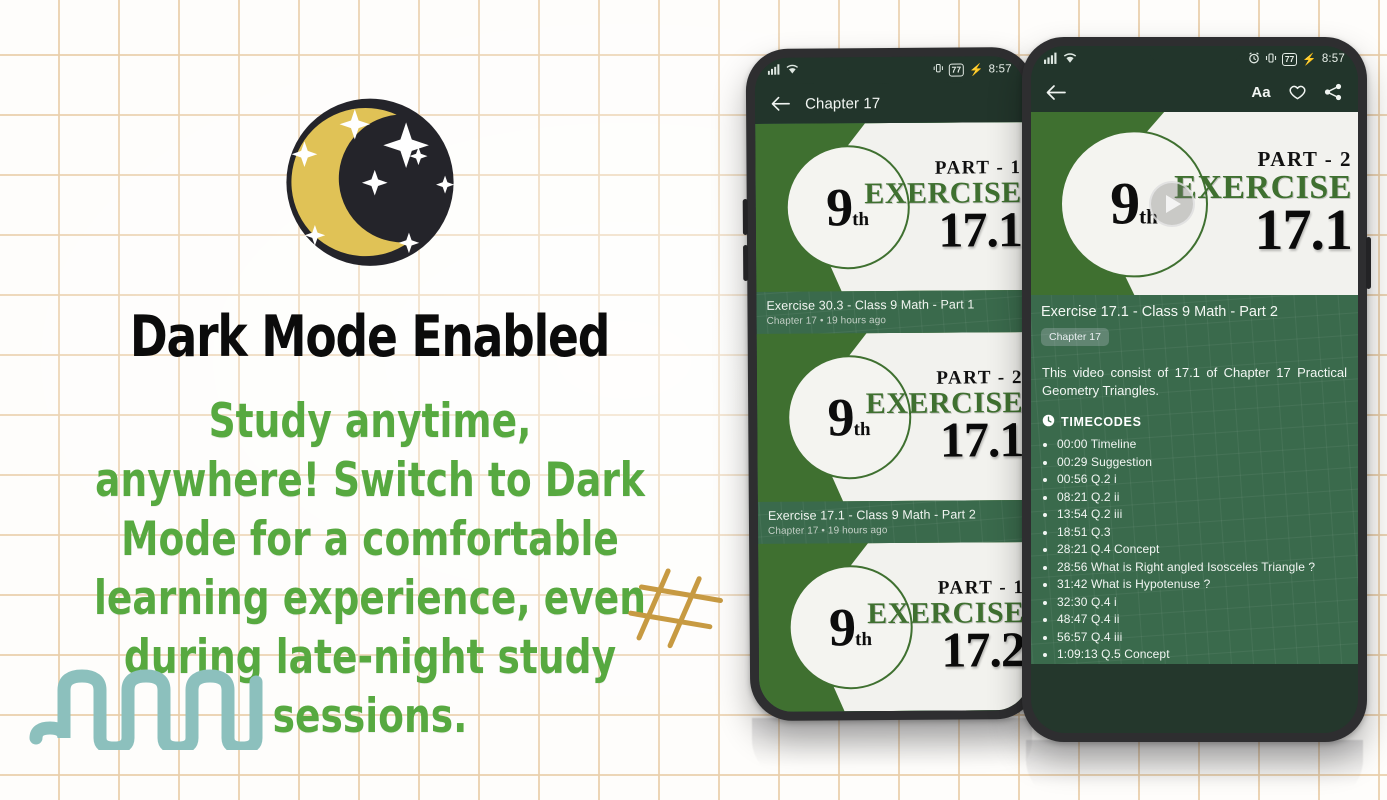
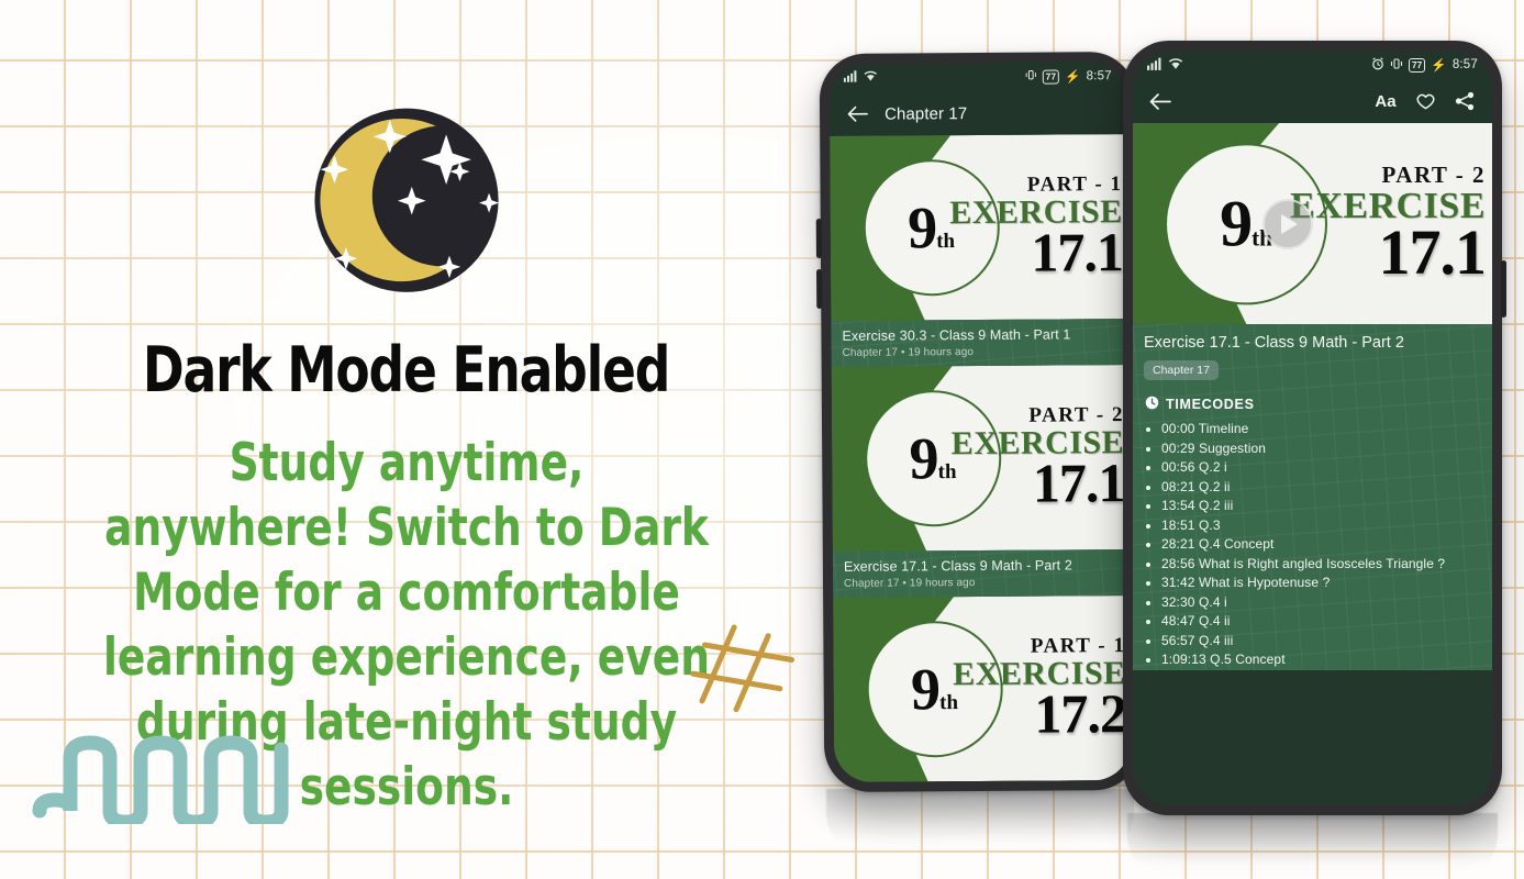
  Dark Mode Enabled
  Study anytime, anywhere! Switch to Dark Mode for a comfortable learning experience, even during late-night study sessions.
  77
  ⚡
  8:57
  Chapter 17
  9
  th
  PART - 1
  EXERCISE
  17.1
  Exercise 30.3 - Class 9 Math - Part 1
  Chapter 17 • 19 hours ago
  9
  th
  PART - 2
  EXERCISE
  17.1
  Exercise 17.1 - Class 9 Math - Part 2
  Chapter 17 • 19 hours ago
  9
  th
  PART - 1
  EXERCISE
  17.2
  77
  ⚡
  8:57
  Aa
  9
  th
  PART - 2
  EXERCISE
  17.1
  Exercise 17.1 - Class 9 Math - Part 2
  Chapter 17
- This video consist of 17.1 of Chapter 17 Practical Geometry Triangles.
  TIMECODES
  00:00 Timeline
  00:29 Suggestion
  00:56 Q.2 i
  08:21 Q.2 ii
  13:54 Q.2 iii
  18:51 Q.3
  28:21 Q.4 Concept
  28:56 What is Right angled Isosceles Triangle ?
  31:42 What is Hypotenuse ?
  32:30 Q.4 i
  48:47 Q.4 ii
  56:57 Q.4 iii
  1:09:13 Q.5 Concept
